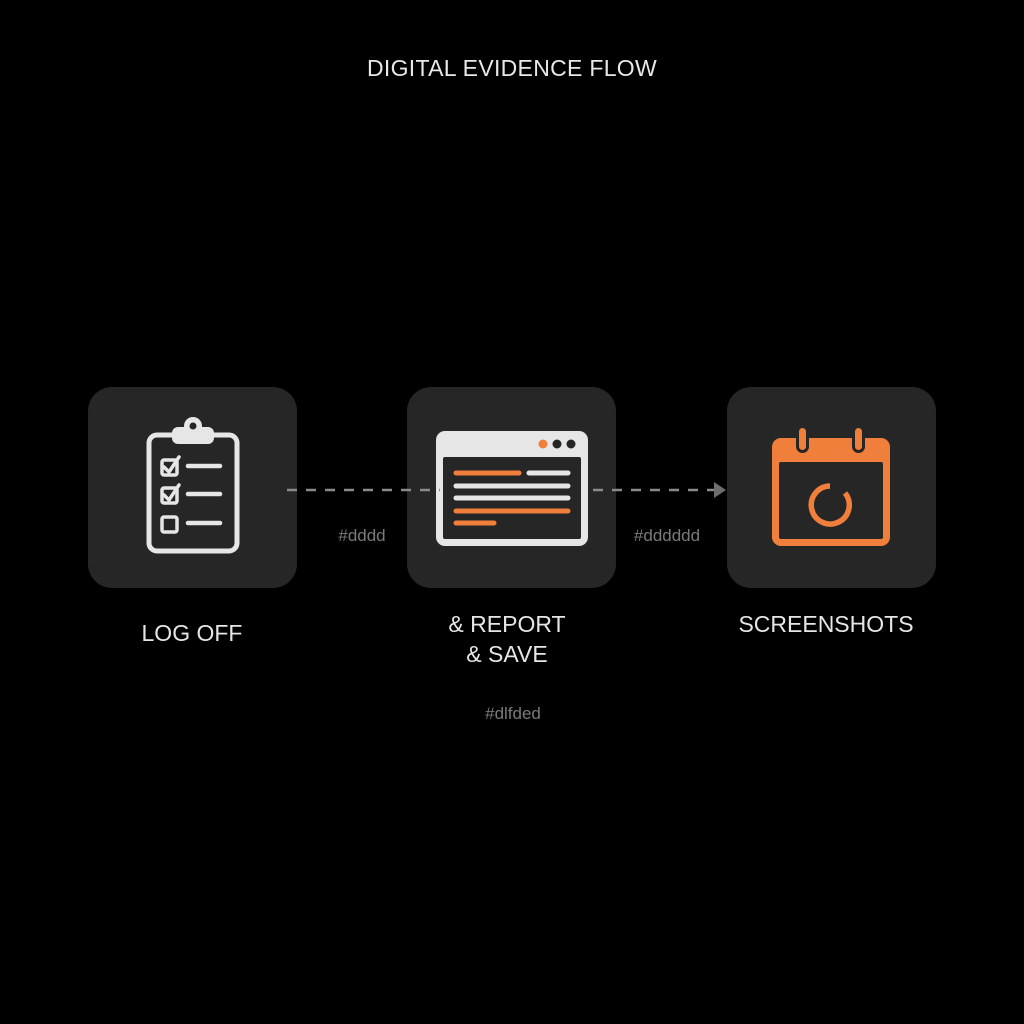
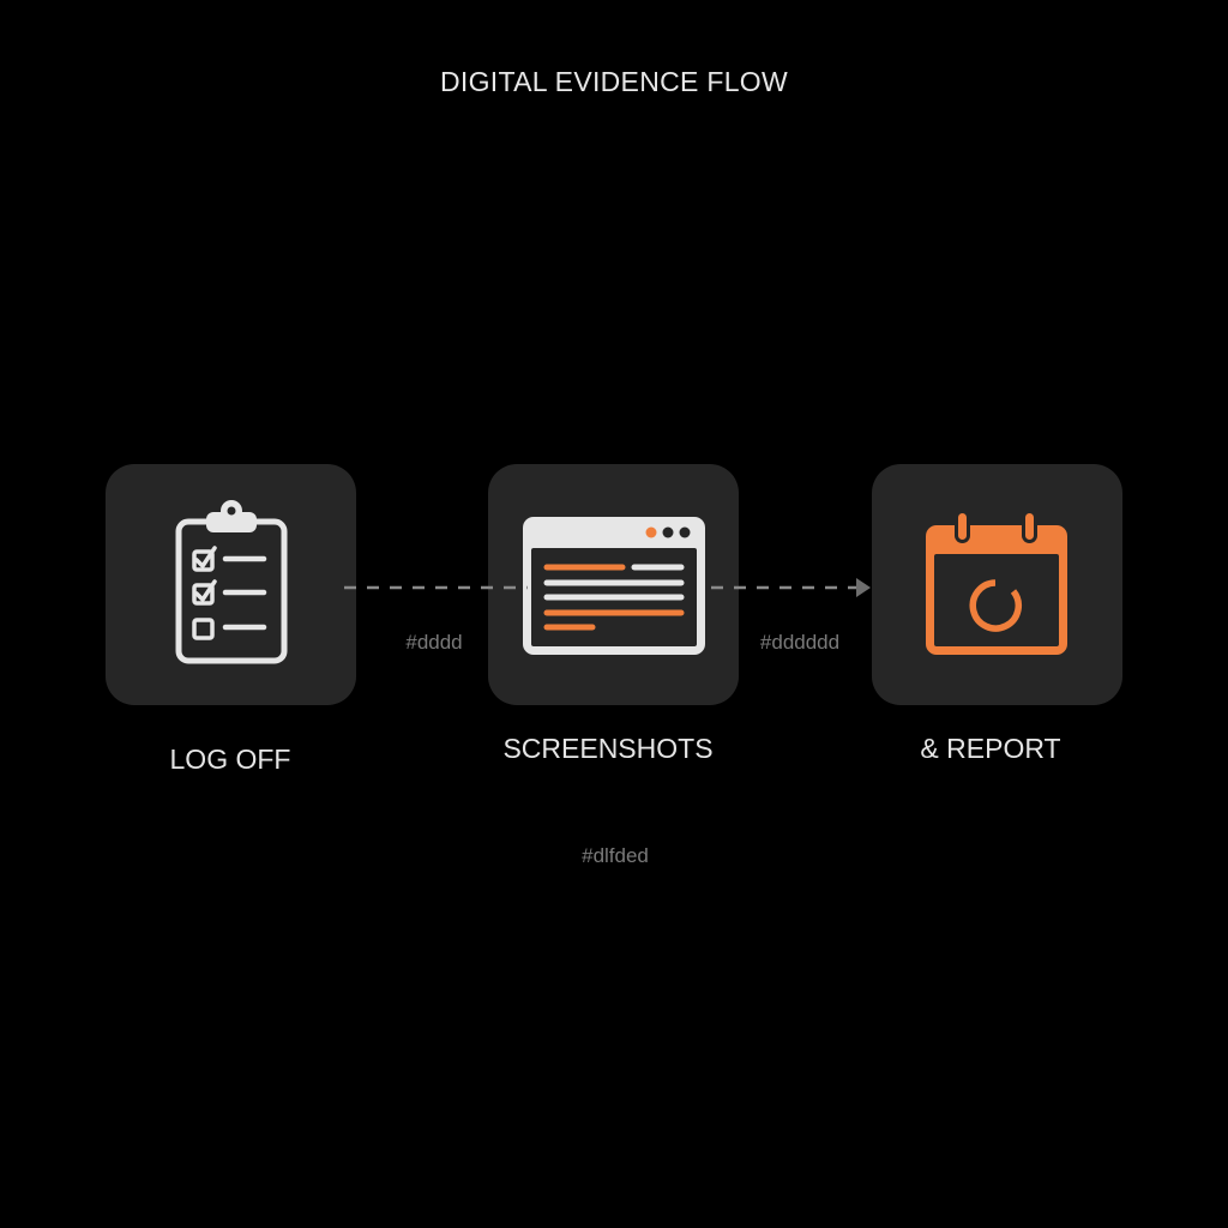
  DIGITAL EVIDENCE FLOW
  #dddd
  #dddddd
  LOG OFF
- & REPORT
+ SCREENSHOTS
- & SAVE
- SCREENSHOTS
+ & REPORT
  #dlfded
